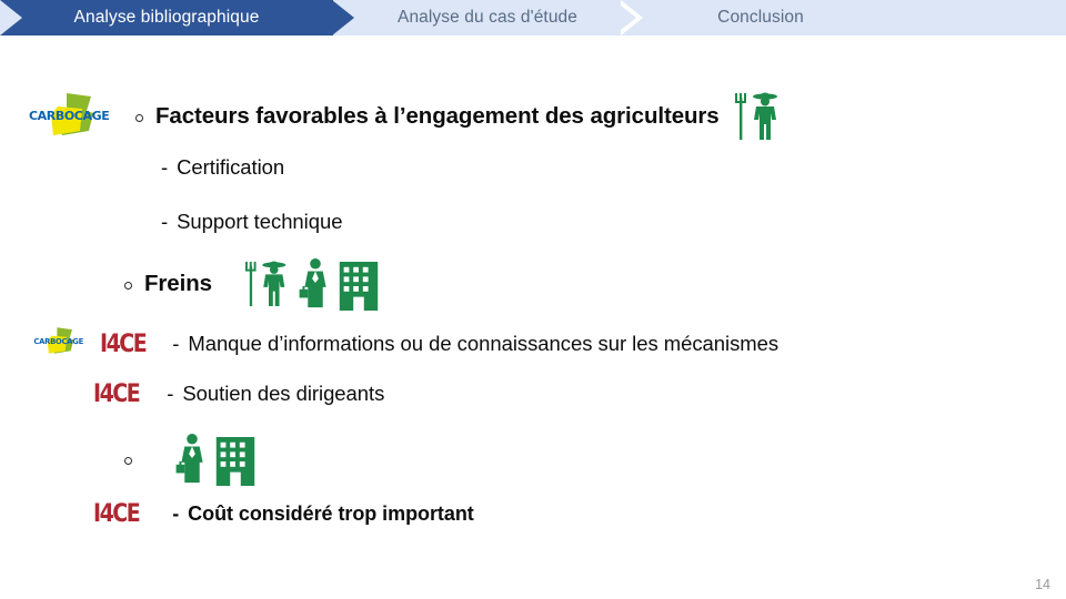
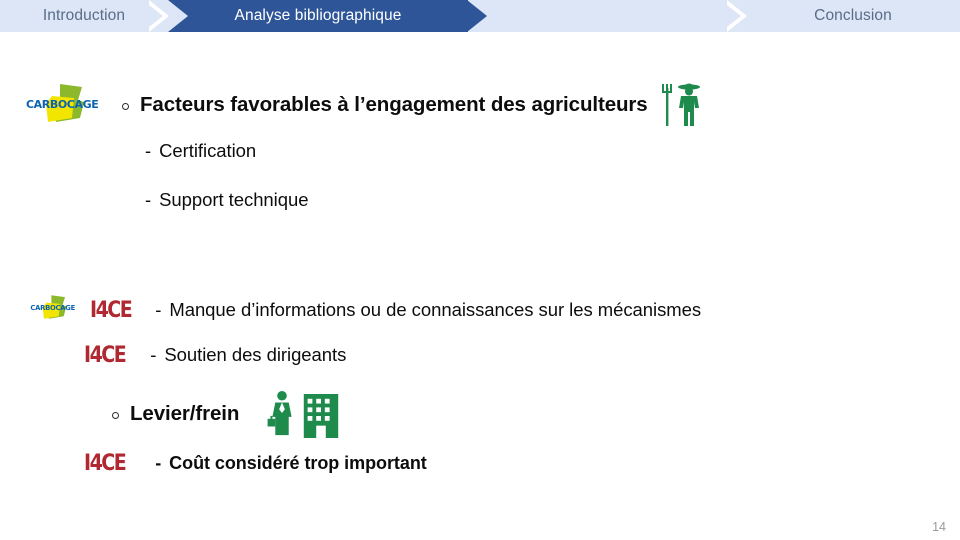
+ Introduction
  Analyse bibliographique
- Analyse du cas d'étude
  Conclusion
  CARBOCAGE
  Facteurs favorables à l’engagement des agriculteurs
  -
  Certification
  -
  Support technique
- Freins
  CARBOCAGE
  I4CE
  -
  Manque d’informations ou de connaissances sur les mécanismes
  I4CE
  -
  Soutien des dirigeants
+ Levier/frein
  I4CE
  -
  Coût considéré trop important
  14
